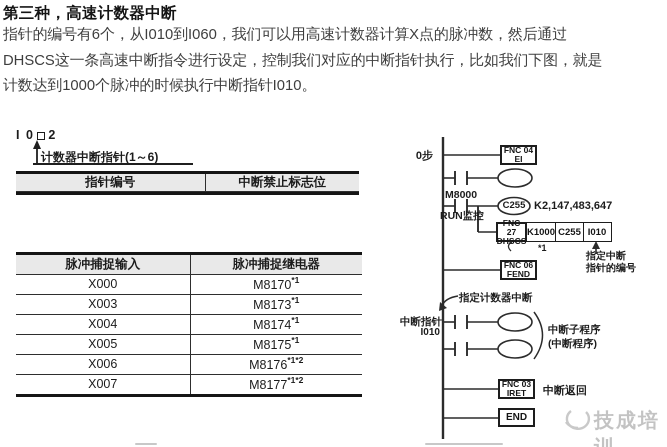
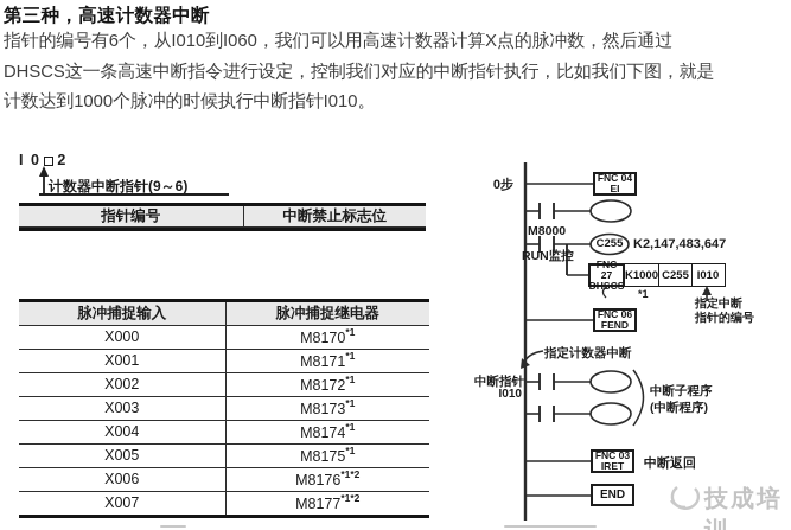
  第三种，高速计数器中断
  指针的编号有6个，从I010到I060，我们可以用高速计数器计算X点的脉冲数，然后通过
  DHSCS这一条高速中断指令进行设定，控制我们对应的中断指针执行，比如我们下图，就是
  计数达到1000个脉冲的时候执行中断指针I010。
  I 0 2
- 计数器中断指针(1～6)
+ 计数器中断指针(9～6)
  指针编号	中断禁止标志位
  脉冲捕捉输入	脉冲捕捉继电器
  X000	M8170*1
+ X001	M8171*1
+ X002	M8172*1
  X003	M8173*1
  X004	M8174*1
  X005	M8175*1
  X006	M8176*1*2
  X007	M8177*1*2
  0步
  FNC 04
  EI
  M8000
  RUN监控
  C255
  K2,147,483,647
  FNC 27
  DHSCS
  K1000
  C255
  I010
  *1
  指定中断
  指针的编号
  FNC 06
  FEND
  指定计数器中断
  中断指针
  I010
  中断子程序
  (中断程序)
  FNC 03
  IRET
  中断返回
  END
  技成培
